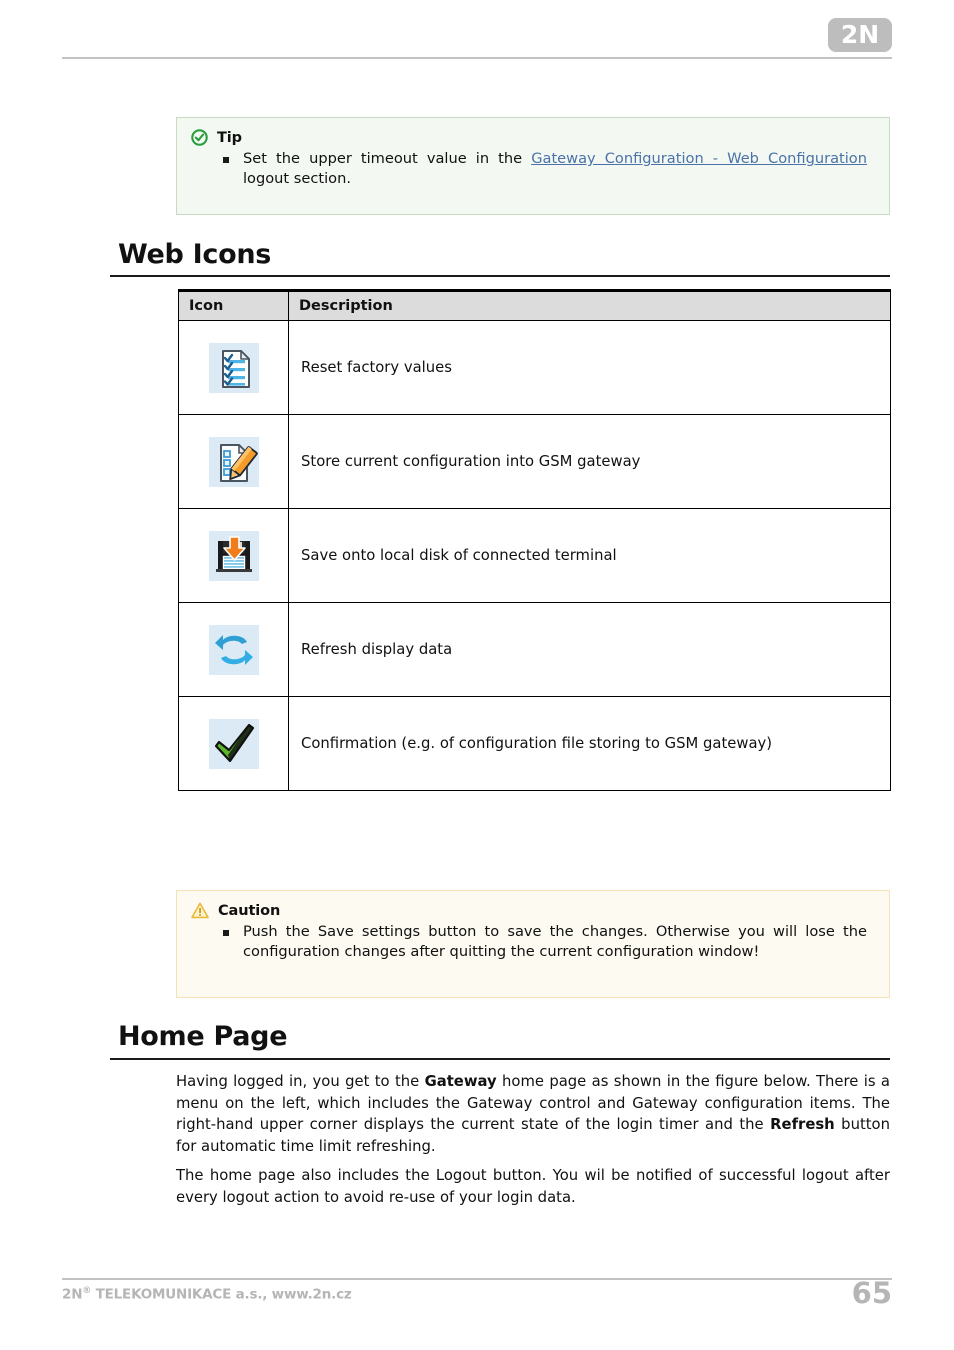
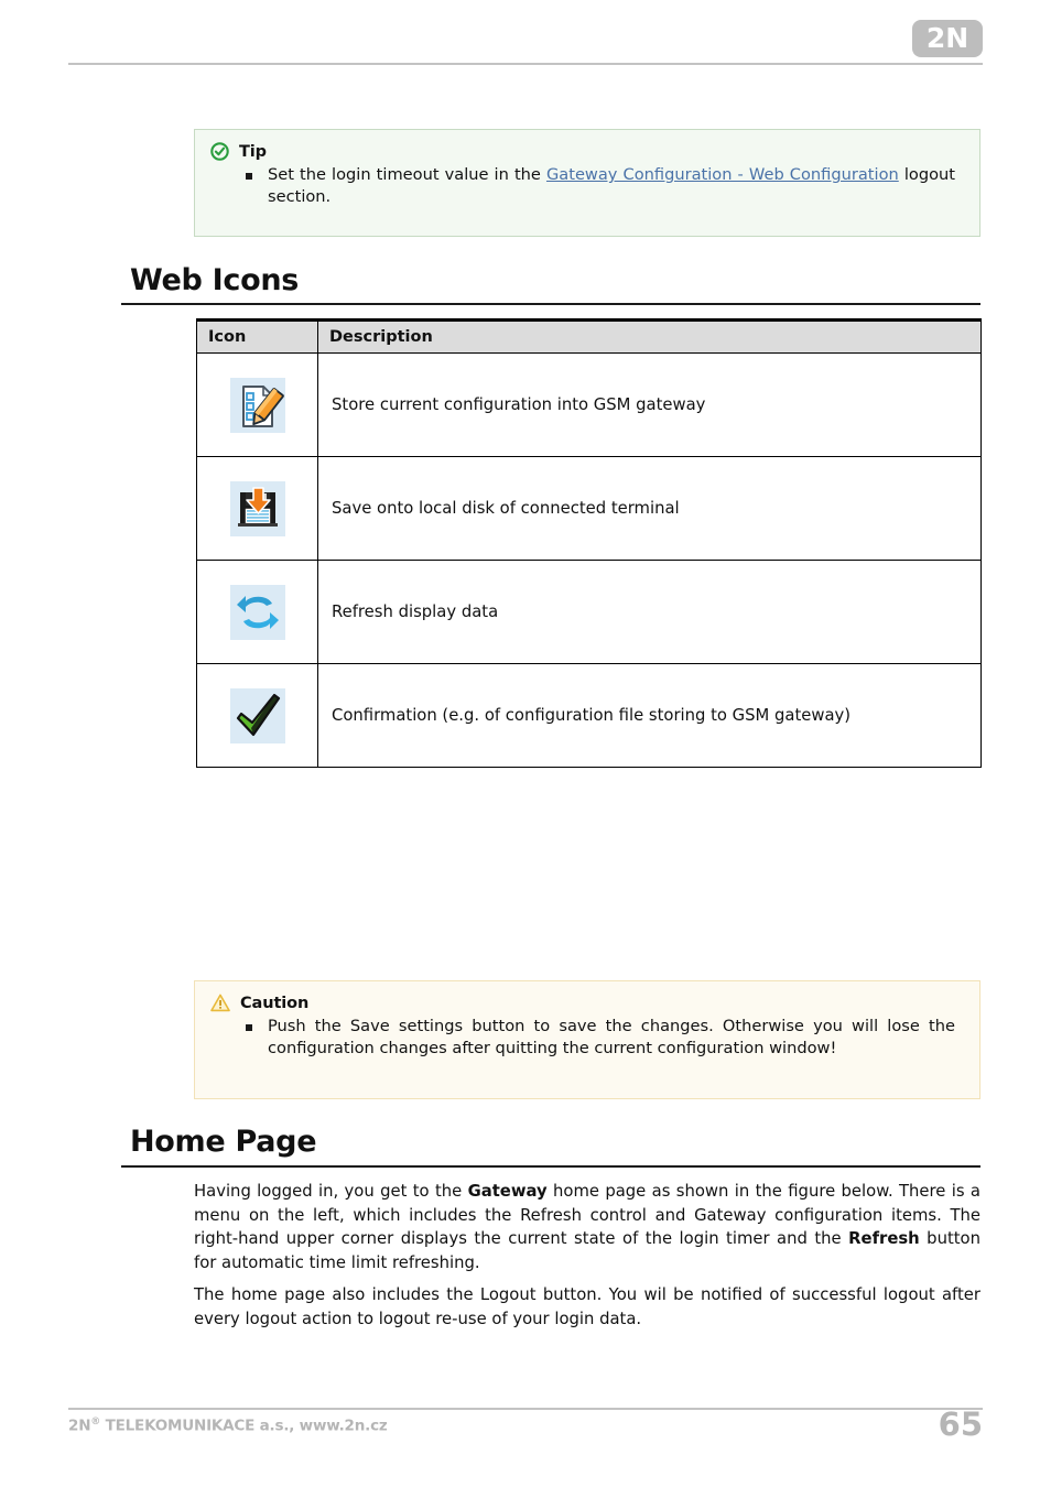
  2N
  Tip
- Set the upper timeout value in the Gateway Configuration - Web Configuration logout section.
+ Set the login timeout value in the Gateway Configuration - Web Configuration logout section.
  Web Icons
  Icon	Description
- 	Reset factory values
  	Store current configuration into GSM gateway
  	Save onto local disk of connected terminal
  	Refresh display data
  	Confirmation (e.g. of configuration file storing to GSM gateway)
  Caution
  Push the Save settings button to save the changes. Otherwise you will lose the configuration changes after quitting the current configuration window!
  Home Page
- Having logged in, you get to the Gateway home page as shown in the figure below. There is a menu on the left, which includes the Gateway control and Gateway configuration items. The right-hand upper corner displays the current state of the login timer and the Refresh button for automatic time limit refreshing.
+ Having logged in, you get to the Gateway home page as shown in the figure below. There is a menu on the left, which includes the Refresh control and Gateway configuration items. The right-hand upper corner displays the current state of the login timer and the Refresh button for automatic time limit refreshing.
- The home page also includes the Logout button. You wil be notified of successful logout after every logout action to avoid re-use of your login data.
+ The home page also includes the Logout button. You wil be notified of successful logout after every logout action to logout re-use of your login data.
  2N® TELEKOMUNIKACE a.s., www.2n.cz
  65
